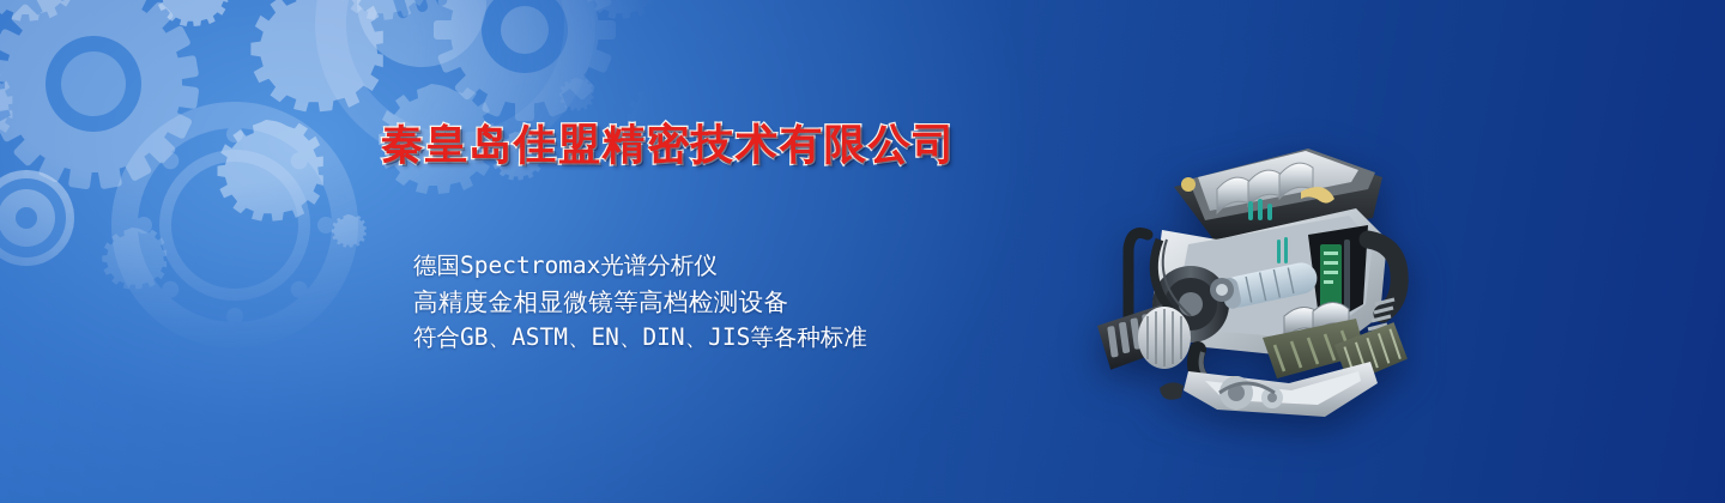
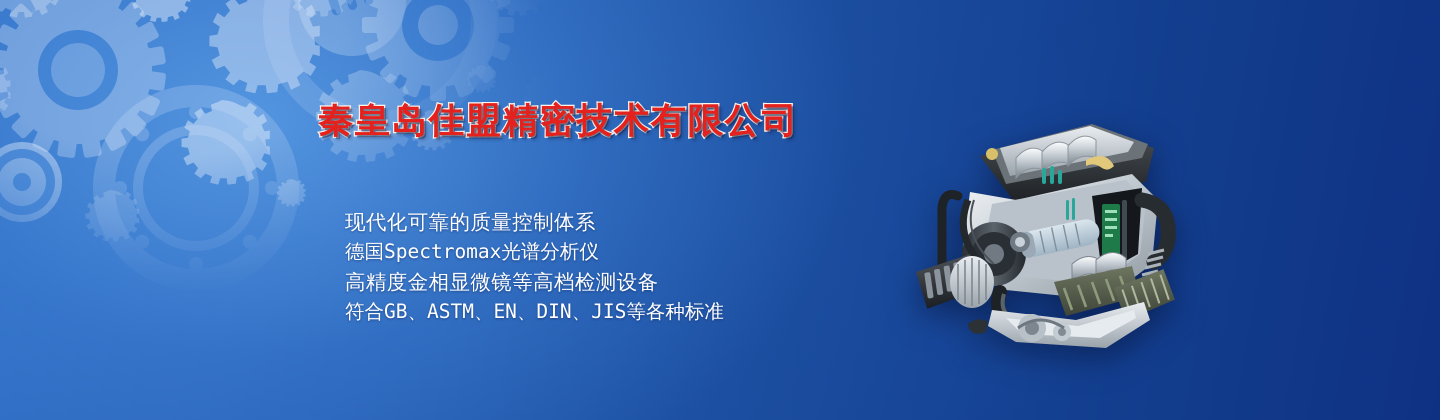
  秦皇岛佳盟精密技术有限公司
+ 现代化可靠的质量控制体系
  德国Spectromax光谱分析仪
  高精度金相显微镜等高档检测设备
  符合GB、ASTM、EN、DIN、JIS等各种标准
